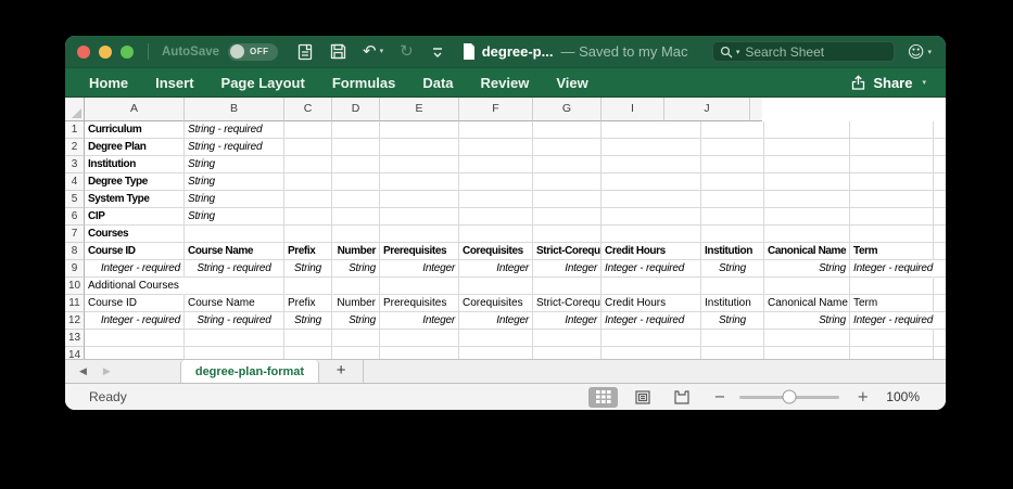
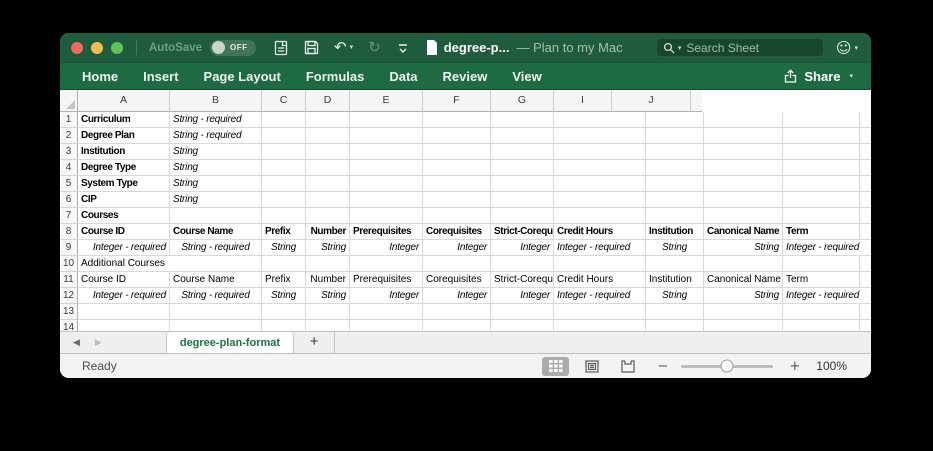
  AutoSave
  OFF
  ↶
  ▾
  ↻
  degree-p...
- — Saved to my Mac
+ — Plan to my Mac
  ▾
  Search Sheet
  ☺
  ▾
  Home
  Insert
  Page Layout
  Formulas
  Data
  Review
  View
  Share
  ▾
  A
  B
  C
  D
  E
  F
  G
  I
  J
  1
  Curriculum
  String - required
  2
  Degree Plan
  String - required
  3
  Institution
  String
  4
  Degree Type
  String
  5
  System Type
  String
  6
  CIP
  String
  7
  Courses
  8
  Course ID
  Course Name
  Prefix
  Number
  Prerequisites
  Corequisites
  Strict-Corequi
  Credit Hours
  Institution
  Canonical Name
  Term
  9
  Integer - required
  String - required
  String
  String
  Integer
  Integer
  Integer
  Integer - required
  String
  String
  Integer - required
  10
  Additional Courses
  11
  Course ID
  Course Name
  Prefix
  Number
  Prerequisites
  Corequisites
  Credit Hours
  Institution
  Canonical Name
  Term
  12
  Integer - required
  String - required
  String
  String
  Integer
  Integer
  Integer
  Integer - required
  String
  String
  Integer - required
  13
  14
  ◀
  ▶
  degree-plan-format
  +
  Ready
  −
  +
  100%
